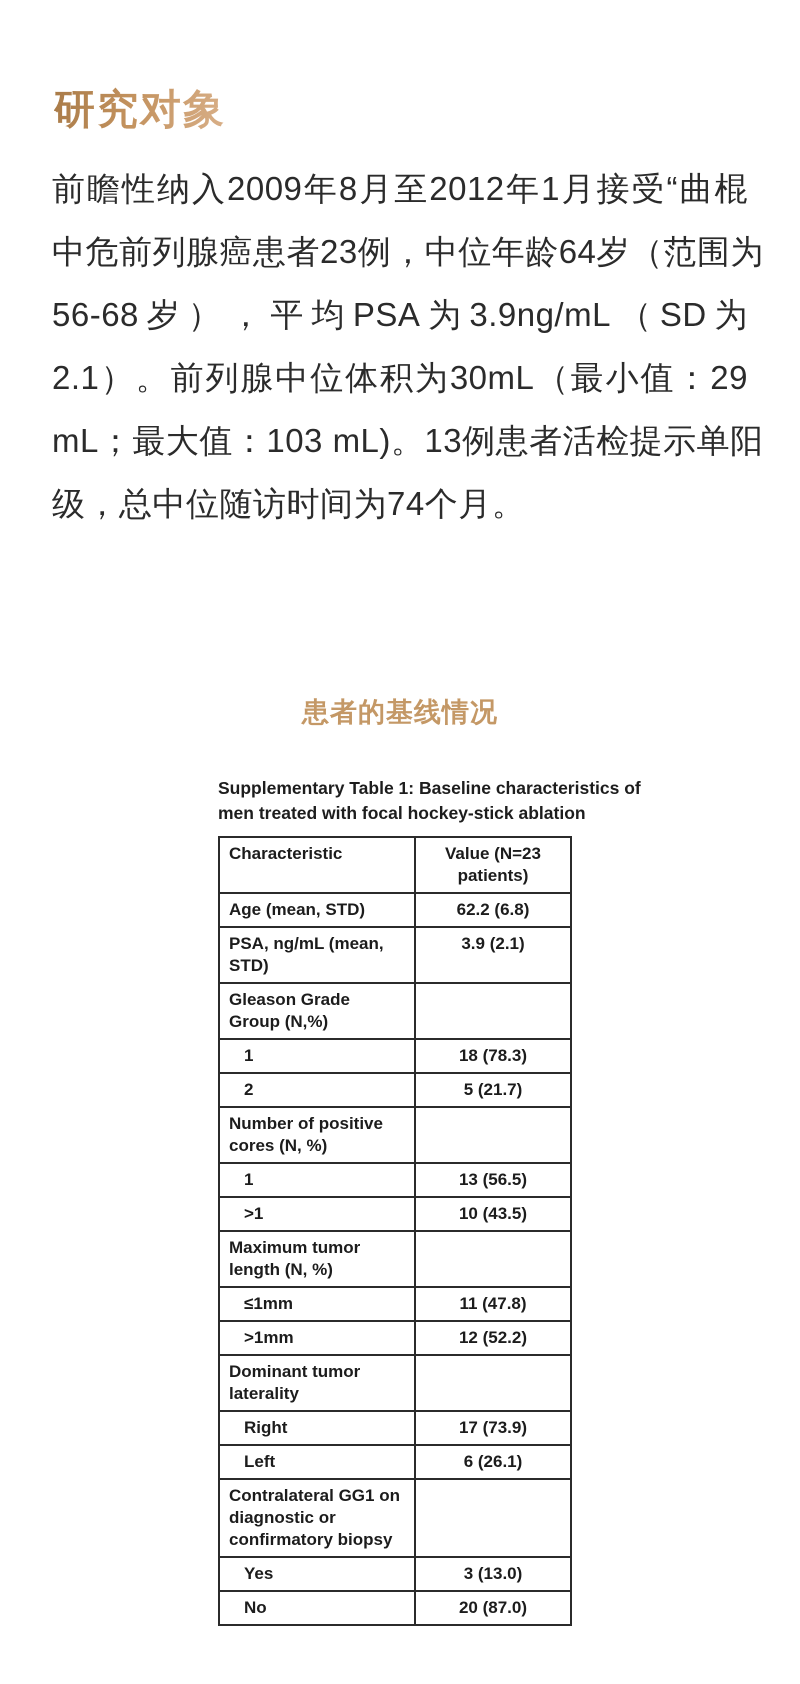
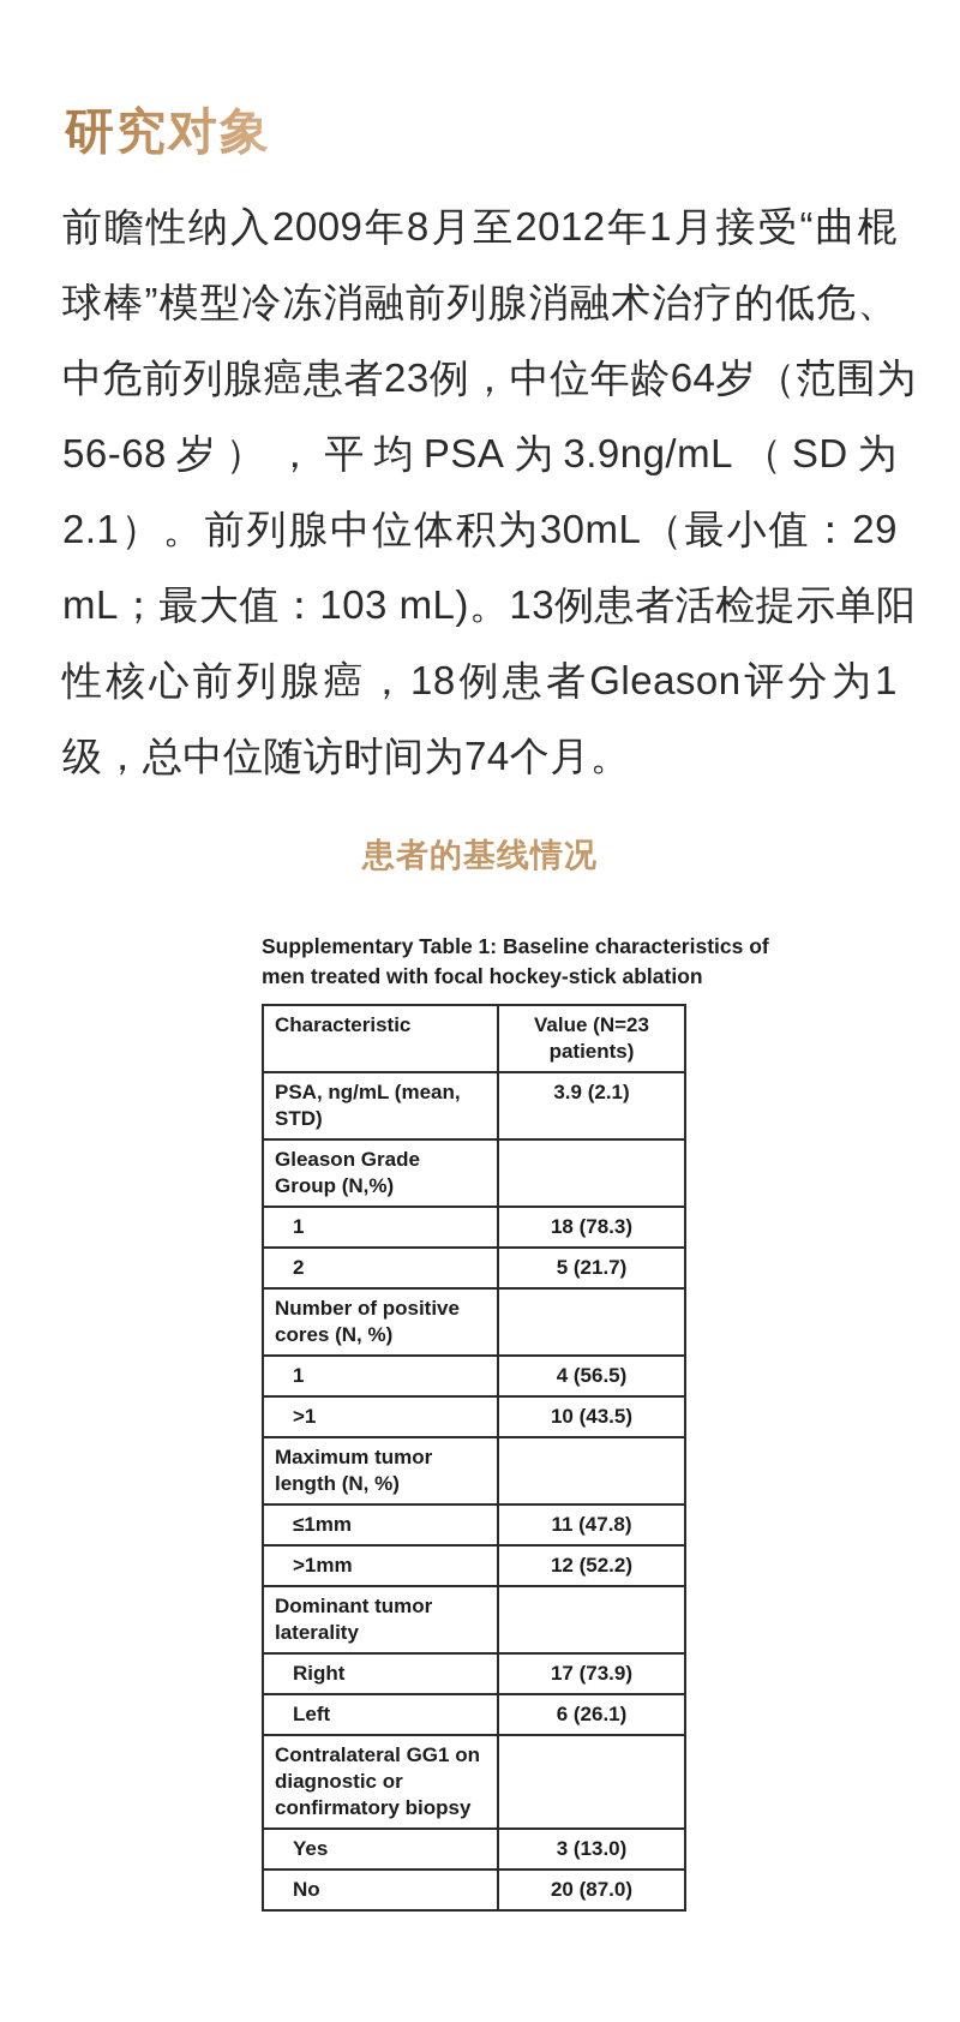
  研究对象
  前瞻性纳入2009年8月至2012年1月接受“曲棍
+ 球棒”模型冷冻消融前列腺消融术治疗的低危、
  中危前列腺癌患者23例，中位年龄64岁（范围为
  56-68岁），平均PSA为3.9ng/mL（SD为
  2.1）。前列腺中位体积为30mL（最小值：29
  mL；最大值：103 mL)。13例患者活检提示单阳
+ 性核心前列腺癌，18例患者Gleason评分为1
  级，总中位随访时间为74个月。
  患者的基线情况
  Supplementary Table 1: Baseline characteristics of
  men treated with focal hockey-stick ablation
  Characteristic	Value (N=23 patients)
- Age (mean, STD)	62.2 (6.8)
  PSA, ng/mL (mean, STD)	3.9 (2.1)
  Gleason Grade Group (N,%)
  1	18 (78.3)
  2	5 (21.7)
  Number of positive cores (N, %)
- 1	13 (56.5)
+ 1	4 (56.5)
  >1	10 (43.5)
  Maximum tumor length (N, %)
  ≤1mm	11 (47.8)
  >1mm	12 (52.2)
  Dominant tumor laterality
  Right	17 (73.9)
  Left	6 (26.1)
  Contralateral GG1 on diagnostic or confirmatory biopsy
  Yes	3 (13.0)
  No	20 (87.0)
